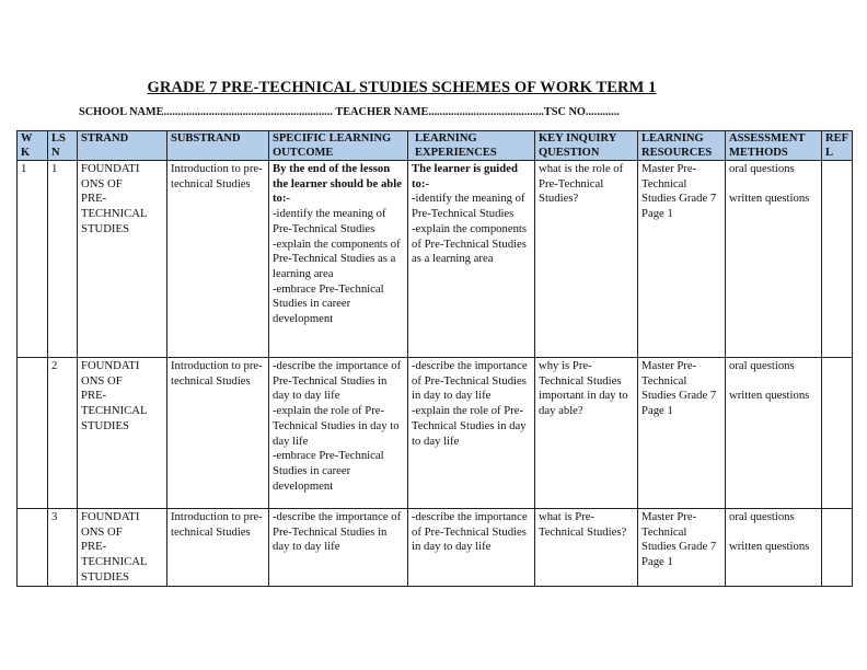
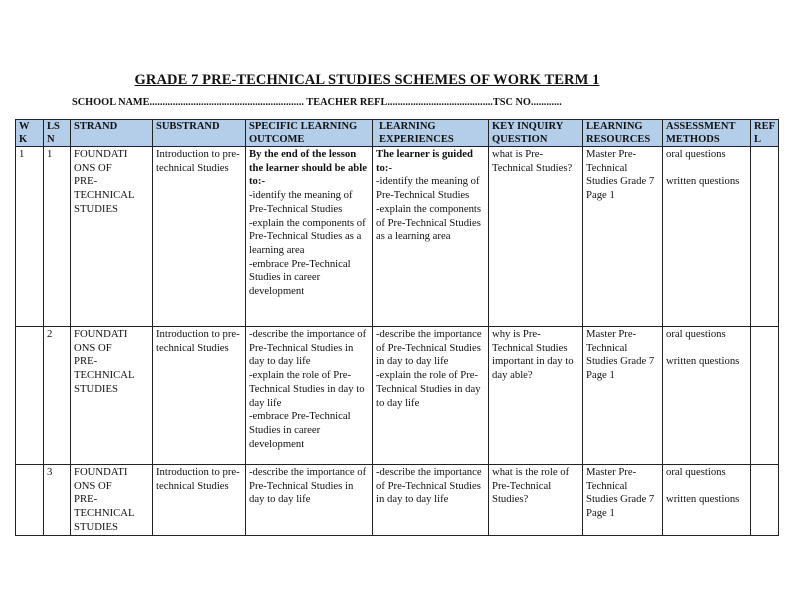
  GRADE 7 PRE-TECHNICAL STUDIES SCHEMES OF WORK TERM 1
- SCHOOL NAME............................................................ TEACHER NAME.........................................TSC NO............
+ SCHOOL NAME............................................................ TEACHER REFL.........................................TSC NO............
  W K	LS N	STRAND	SUBSTRAND	SPECIFIC LEARNING OUTCOME	LEARNING EXPERIENCES	KEY INQUIRY QUESTION	LEARNING RESOURCES	ASSESSMENT METHODS	REFL
- 1	1	FOUNDATI ONS OF PRE- TECHNICAL STUDIES	Introduction to pre-technical Studies	By the end of the lesson the learner should be able to:- -identify the meaning of Pre-Technical Studies -explain the components of Pre-Technical Studies as a learning area -embrace Pre-Technical Studies in career development	The learner is guided to:- -identify the meaning of Pre-Technical Studies -explain the components of Pre-Technical Studies as a learning area	what is the role of Pre-Technical Studies?	Master Pre-Technical Studies Grade 7 Page 1	oral questions written questions
+ 1	1	FOUNDATI ONS OF PRE- TECHNICAL STUDIES	Introduction to pre-technical Studies	By the end of the lesson the learner should be able to:- -identify the meaning of Pre-Technical Studies -explain the components of Pre-Technical Studies as a learning area -embrace Pre-Technical Studies in career development	The learner is guided to:- -identify the meaning of Pre-Technical Studies -explain the components of Pre-Technical Studies as a learning area	what is Pre-Technical Studies?	Master Pre-Technical Studies Grade 7 Page 1	oral questions written questions
  	2	FOUNDATI ONS OF PRE- TECHNICAL STUDIES	Introduction to pre-technical Studies	-describe the importance of Pre-Technical Studies in day to day life -explain the role of Pre-Technical Studies in day to day life -embrace Pre-Technical Studies in career development	-describe the importance of Pre-Technical Studies in day to day life -explain the role of Pre-Technical Studies in day to day life	why is Pre-Technical Studies important in day to day able?	Master Pre-Technical Studies Grade 7 Page 1	oral questions written questions
- 	3	FOUNDATI ONS OF PRE- TECHNICAL STUDIES	Introduction to pre-technical Studies	-describe the importance of Pre-Technical Studies in day to day life	-describe the importance of Pre-Technical Studies in day to day life	what is Pre-Technical Studies?	Master Pre-Technical Studies Grade 7 Page 1	oral questions written questions
+ 	3	FOUNDATI ONS OF PRE- TECHNICAL STUDIES	Introduction to pre-technical Studies	-describe the importance of Pre-Technical Studies in day to day life	-describe the importance of Pre-Technical Studies in day to day life	what is the role of Pre-Technical Studies?	Master Pre-Technical Studies Grade 7 Page 1	oral questions written questions
